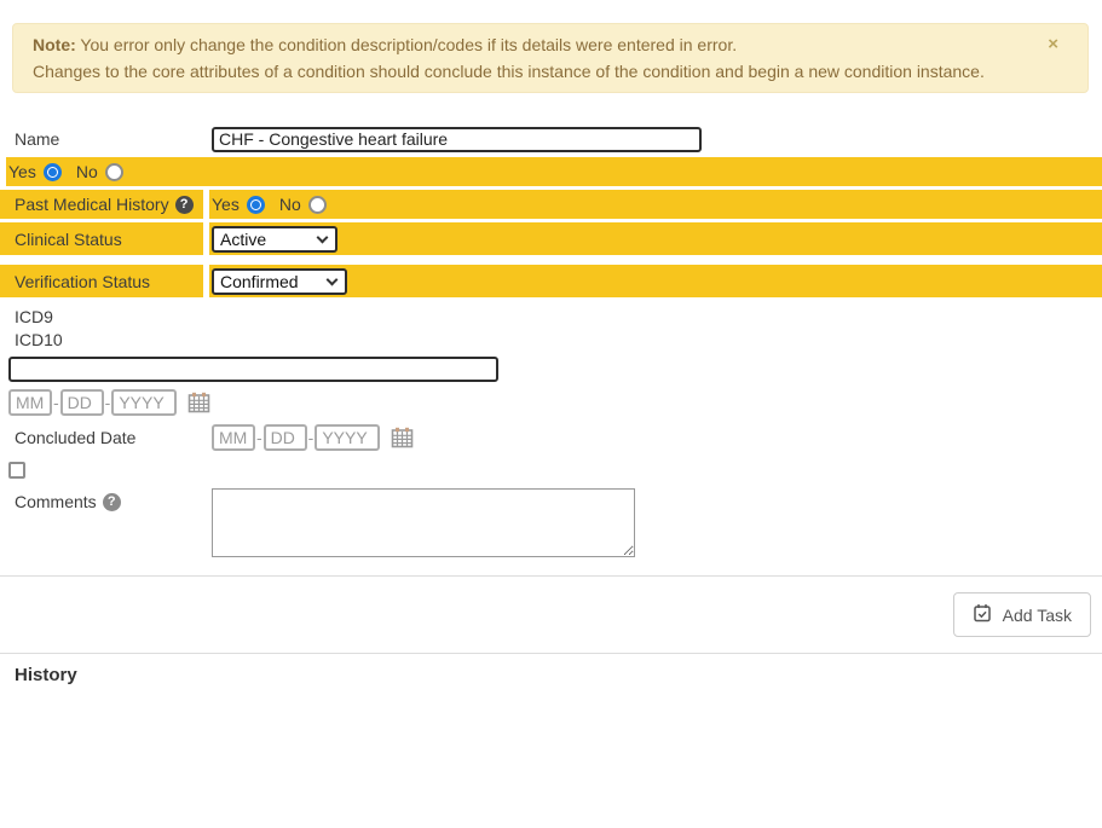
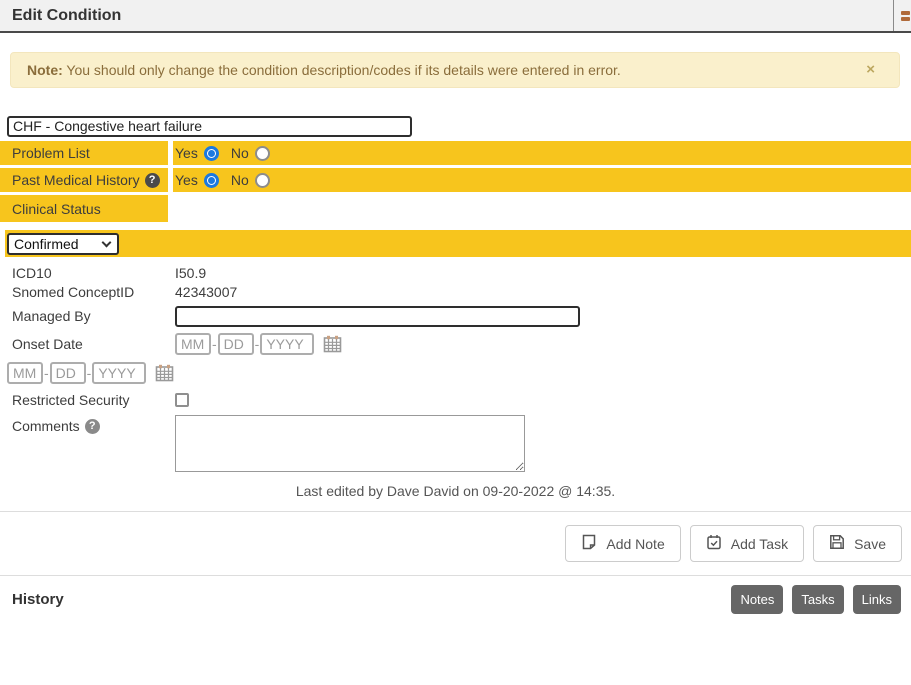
+ Edit Condition
- Note: You error only change the condition description/codes if its details were entered in error.
+ Note: You should only change the condition description/codes if its details were entered in error.
- Changes to the core attributes of a condition should conclude this instance of the condition and begin a new condition instance.
  ×
- Name
  CHF - Congestive heart failure
+ Problem List
  Yes
  No
  Past Medical History
  ?
  Yes
  No
  Clinical Status
- Active
- Verification Status
  Confirmed
- ICD9
  ICD10
+ I50.9
+ Snomed ConceptID
+ 42343007
+ Managed By
+ Onset Date
  MM
  -
  DD
  -
  YYYY
- Concluded Date
  MM
  -
  DD
  -
  YYYY
+ Restricted Security
  Comments
  ?
+ Last edited by Dave David on 09-20-2022 @ 14:35.
+ Add Note
  Add Task
+ Save
  History
+ Notes
+ Tasks
+ Links
